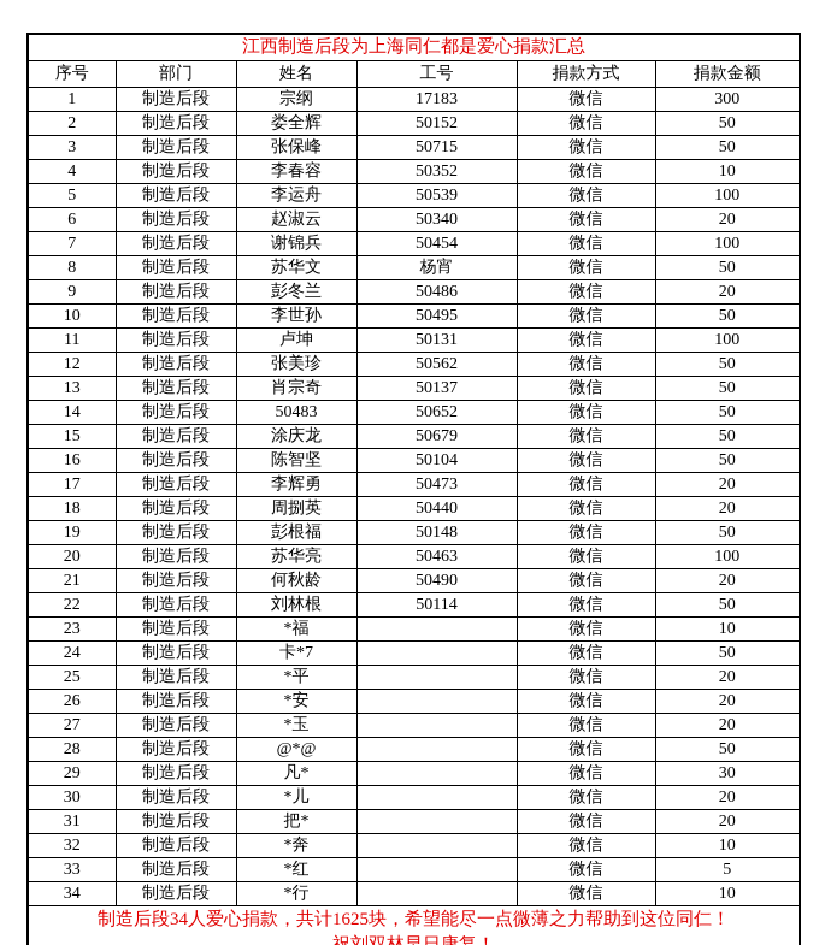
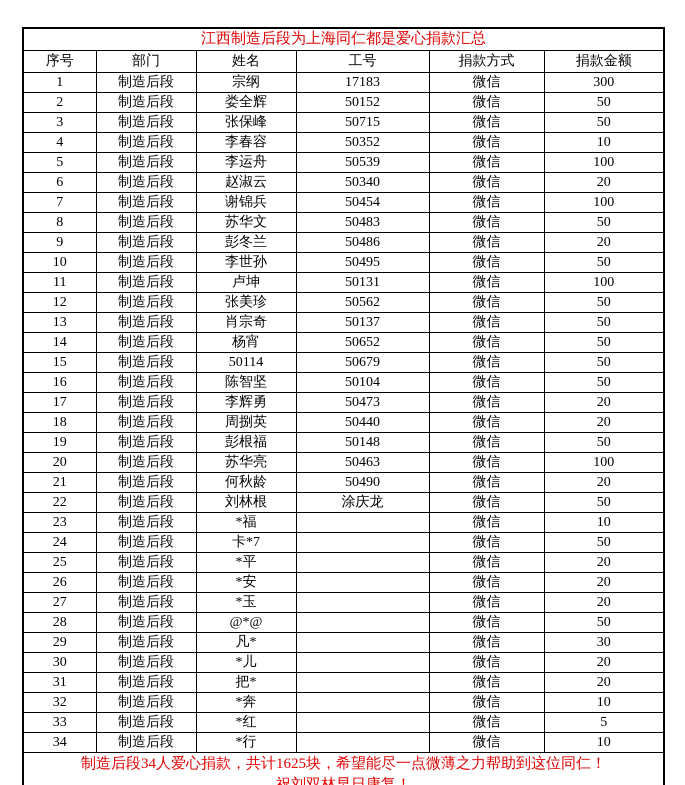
  江西制造后段为上海同仁都是爱心捐款汇总
  序号	部门	姓名	工号	捐款方式	捐款金额
  1	制造后段	宗纲	17183	微信	300
  2	制造后段	娄全辉	50152	微信	50
  3	制造后段	张保峰	50715	微信	50
  4	制造后段	李春容	50352	微信	10
  5	制造后段	李运舟	50539	微信	100
  6	制造后段	赵淑云	50340	微信	20
  7	制造后段	谢锦兵	50454	微信	100
- 8	制造后段	苏华文	杨宵	微信	50
+ 8	制造后段	苏华文	50483	微信	50
  9	制造后段	彭冬兰	50486	微信	20
  10	制造后段	李世孙	50495	微信	50
  11	制造后段	卢坤	50131	微信	100
  12	制造后段	张美珍	50562	微信	50
  13	制造后段	肖宗奇	50137	微信	50
- 14	制造后段	50483	50652	微信	50
+ 14	制造后段	杨宵	50652	微信	50
- 15	制造后段	涂庆龙	50679	微信	50
+ 15	制造后段	50114	50679	微信	50
  16	制造后段	陈智坚	50104	微信	50
  17	制造后段	李辉勇	50473	微信	20
  18	制造后段	周捌英	50440	微信	20
  19	制造后段	彭根福	50148	微信	50
  20	制造后段	苏华亮	50463	微信	100
  21	制造后段	何秋龄	50490	微信	20
- 22	制造后段	刘林根	50114	微信	50
+ 22	制造后段	刘林根	涂庆龙	微信	50
  23	制造后段	*福		微信	10
  24	制造后段	卡*7		微信	50
  25	制造后段	*平		微信	20
  26	制造后段	*安		微信	20
  27	制造后段	*玉		微信	20
  28	制造后段	@*@		微信	50
  29	制造后段	凡*		微信	30
  30	制造后段	*儿		微信	20
  31	制造后段	把*		微信	20
  32	制造后段	*奔		微信	10
  33	制造后段	*红		微信	5
  34	制造后段	*行		微信	10
  制造后段34人爱心捐款，共计1625块，希望能尽一点微薄之力帮助到这位同仁！
